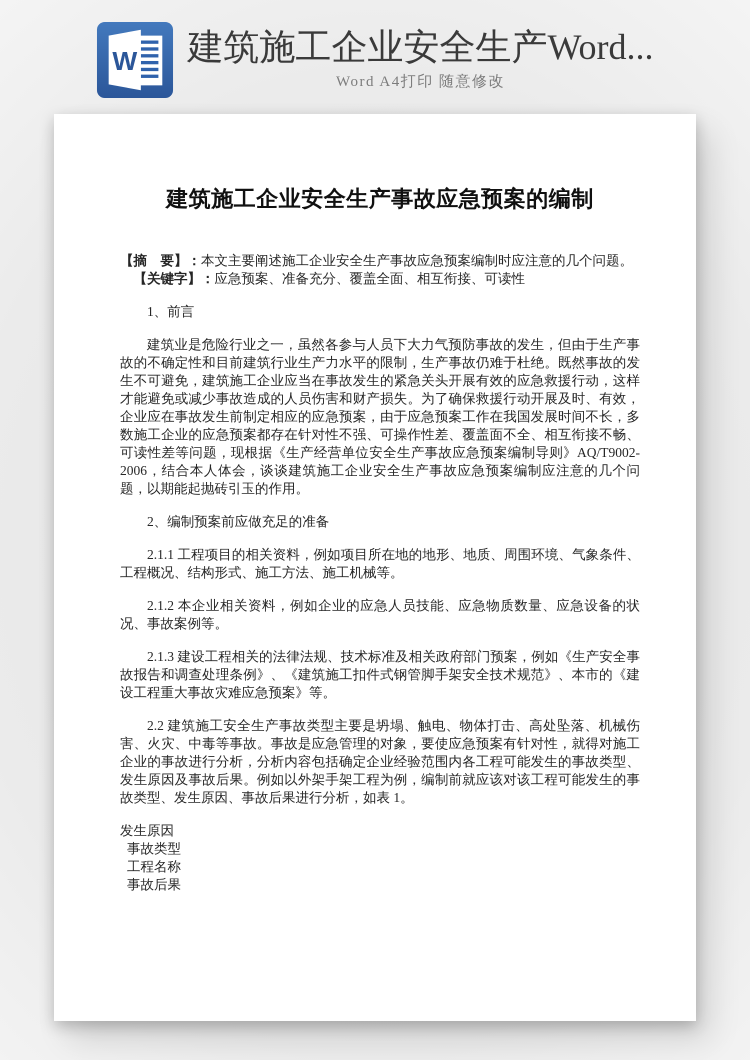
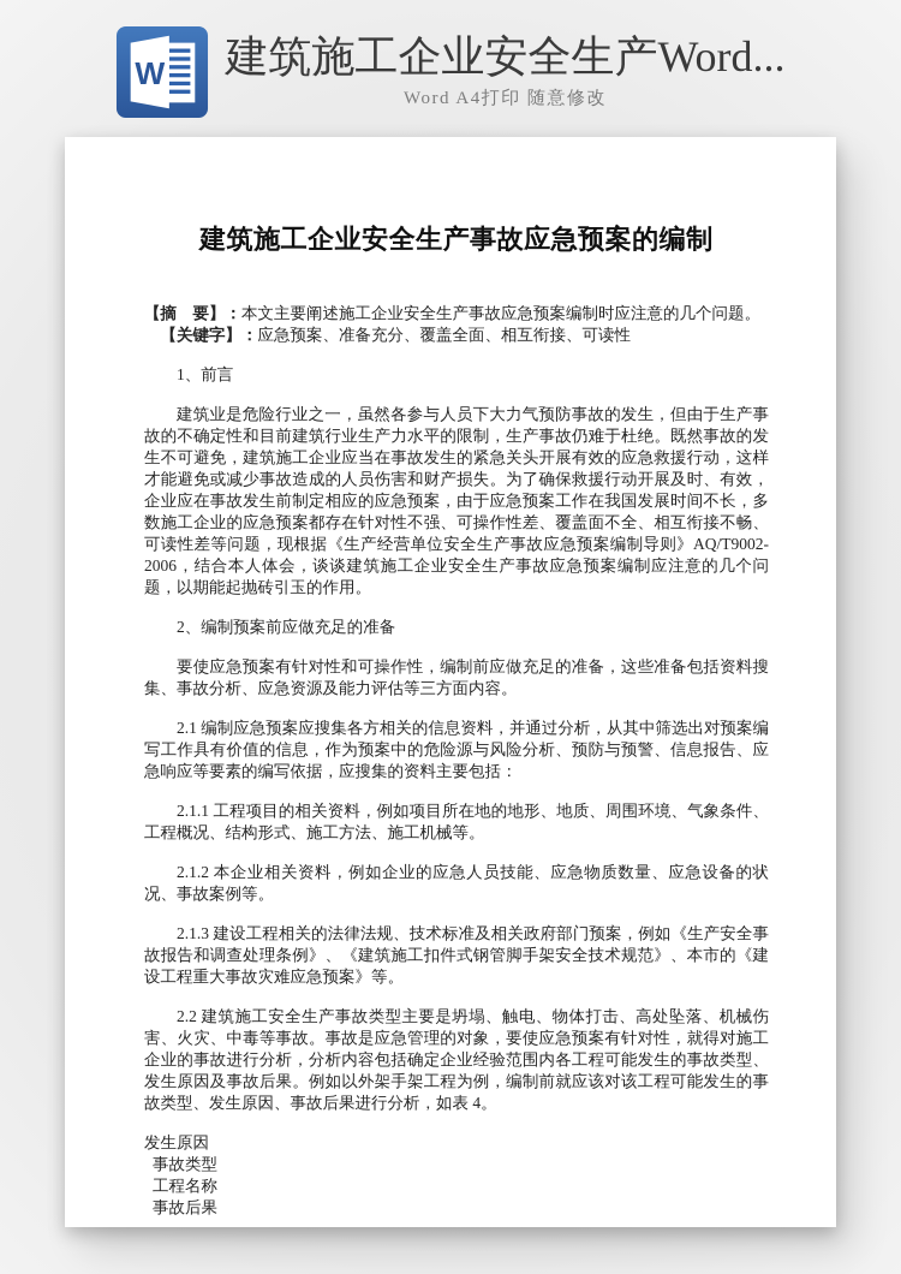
  W
  建筑施工企业安全生产Word...
  Word A4打印 随意修改
  建筑施工企业安全生产事故应急预案的编制
  【摘 要】：本文主要阐述施工企业安全生产事故应急预案编制时应注意的几个问题。
  【关键字】：应急预案、准备充分、覆盖全面、相互衔接、可读性
  1、前言
  建筑业是危险行业之一，虽然各参与人员下大力气预防事故的发生，但由于生产事故的不确定性和目前建筑行业生产力水平的限制，生产事故仍难于杜绝。既然事故的发生不可避免，建筑施工企业应当在事故发生的紧急关头开展有效的应急救援行动，这样才能避免或减少事故造成的人员伤害和财产损失。为了确保救援行动开展及时、有效，企业应在事故发生前制定相应的应急预案，由于应急预案工作在我国发展时间不长，多数施工企业的应急预案都存在针对性不强、可操作性差、覆盖面不全、相互衔接不畅、可读性差等问题，现根据《生产经营单位安全生产事故应急预案编制导则》AQ/T9002-2006，结合本人体会，谈谈建筑施工企业安全生产事故应急预案编制应注意的几个问题，以期能起抛砖引玉的作用。
  2、编制预案前应做充足的准备
+ 要使应急预案有针对性和可操作性，编制前应做充足的准备，这些准备包括资料搜集、事故分析、应急资源及能力评估等三方面内容。
+ 2.1 编制应急预案应搜集各方相关的信息资料，并通过分析，从其中筛选出对预案编写工作具有价值的信息，作为预案中的危险源与风险分析、预防与预警、信息报告、应急响应等要素的编写依据，应搜集的资料主要包括：
  2.1.1 工程项目的相关资料，例如项目所在地的地形、地质、周围环境、气象条件、工程概况、结构形式、施工方法、施工机械等。
  2.1.2 本企业相关资料，例如企业的应急人员技能、应急物质数量、应急设备的状况、事故案例等。
  2.1.3 建设工程相关的法律法规、技术标准及相关政府部门预案，例如《生产安全事故报告和调查处理条例》、《建筑施工扣件式钢管脚手架安全技术规范》、本市的《建设工程重大事故灾难应急预案》等。
- 2.2 建筑施工安全生产事故类型主要是坍塌、触电、物体打击、高处坠落、机械伤害、火灾、中毒等事故。事故是应急管理的对象，要使应急预案有针对性，就得对施工企业的事故进行分析，分析内容包括确定企业经验范围内各工程可能发生的事故类型、发生原因及事故后果。例如以外架手架工程为例，编制前就应该对该工程可能发生的事故类型、发生原因、事故后果进行分析，如表 1。
+ 2.2 建筑施工安全生产事故类型主要是坍塌、触电、物体打击、高处坠落、机械伤害、火灾、中毒等事故。事故是应急管理的对象，要使应急预案有针对性，就得对施工企业的事故进行分析，分析内容包括确定企业经验范围内各工程可能发生的事故类型、发生原因及事故后果。例如以外架手架工程为例，编制前就应该对该工程可能发生的事故类型、发生原因、事故后果进行分析，如表 4。
  发生原因
  事故类型
  工程名称
  事故后果
